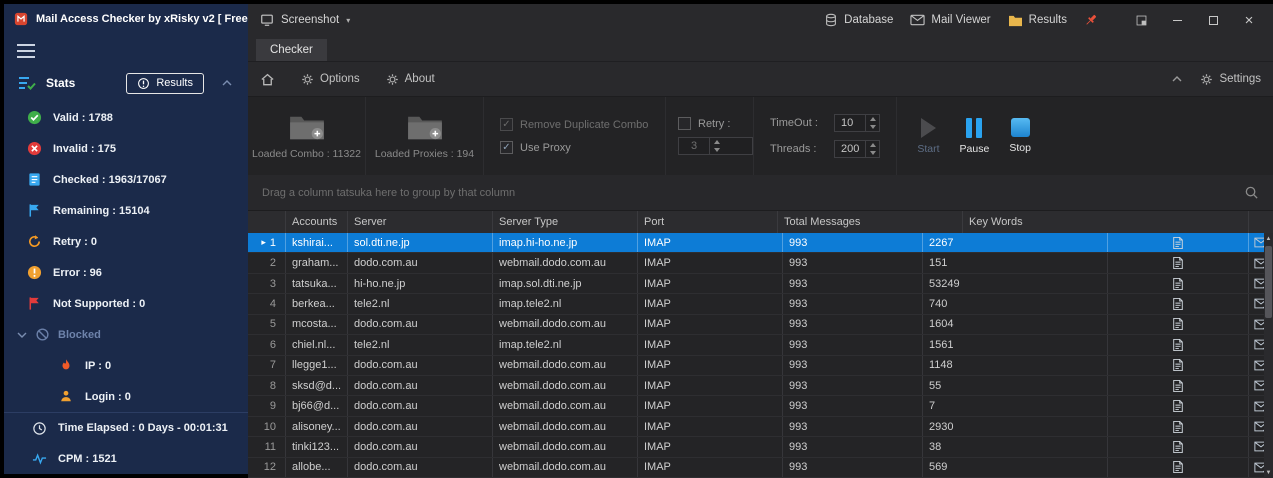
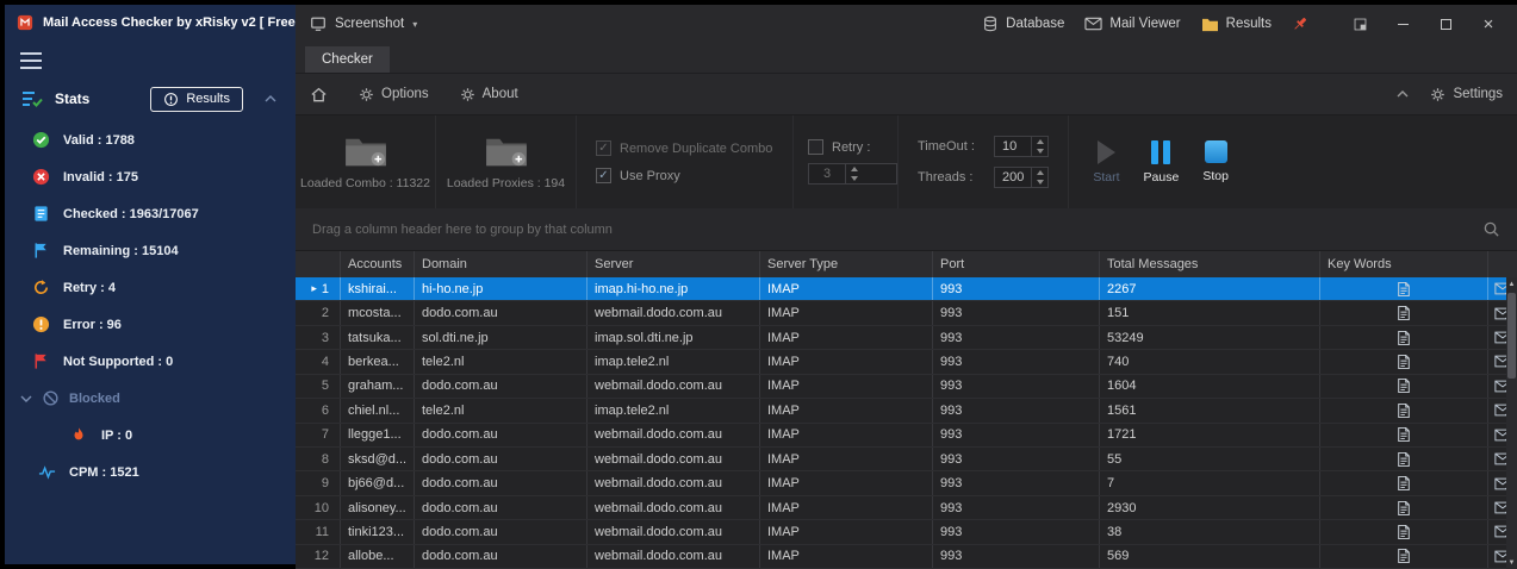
  Mail Access Checker by xRisky v2 [ Free
  Stats
  Results
  Valid : 1788
  Invalid : 175
  Checked : 1963/17067
  Remaining : 15104
- Retry : 0
+ Retry : 4
  Error : 96
  Not Supported : 0
  Blocked
  IP : 0
- Login : 0
- Time Elapsed : 0 Days - 00:01:31
  CPM : 1521
  Screenshot
  ▾
  Database
  Mail Viewer
  Results
  ×
  Checker
  Options
  About
  Settings
  Loaded Combo : 11322
  Loaded Proxies : 194
  ✓
  Remove Duplicate Combo
  ✓
  Use Proxy
  Retry :
  3
  TimeOut :
  10
  Threads :
  200
  Start
  Pause
  Stop
- Drag a column tatsuka here to group by that column
+ Drag a column header here to group by that column
  Accounts
+ Domain
  Server
  Server Type
  Port
  Total Messages
  Key Words
  ▸
  1
  kshirai...
- sol.dti.ne.jp
+ hi-ho.ne.jp
  imap.hi-ho.ne.jp
  IMAP
  993
  2267
  2
- graham...
+ mcosta...
  dodo.com.au
  webmail.dodo.com.au
  IMAP
  993
  151
  3
  tatsuka...
- hi-ho.ne.jp
+ sol.dti.ne.jp
  imap.sol.dti.ne.jp
  IMAP
  993
  53249
  4
  berkea...
  tele2.nl
  imap.tele2.nl
  IMAP
  993
  740
  5
- mcosta...
+ graham...
  dodo.com.au
  webmail.dodo.com.au
  IMAP
  993
  1604
  6
  chiel.nl...
  tele2.nl
  imap.tele2.nl
  IMAP
  993
  1561
  7
  llegge1...
  dodo.com.au
  webmail.dodo.com.au
  IMAP
  993
- 1148
+ 1721
  8
  sksd@d...
  dodo.com.au
  webmail.dodo.com.au
  IMAP
  993
  55
  9
  bj66@d...
  dodo.com.au
  webmail.dodo.com.au
  IMAP
  993
  7
  10
  alisoney...
  dodo.com.au
  webmail.dodo.com.au
  IMAP
  993
  2930
  11
  tinki123...
  dodo.com.au
  webmail.dodo.com.au
  IMAP
  993
  38
  12
  allobe...
  dodo.com.au
  webmail.dodo.com.au
  IMAP
  993
  569
